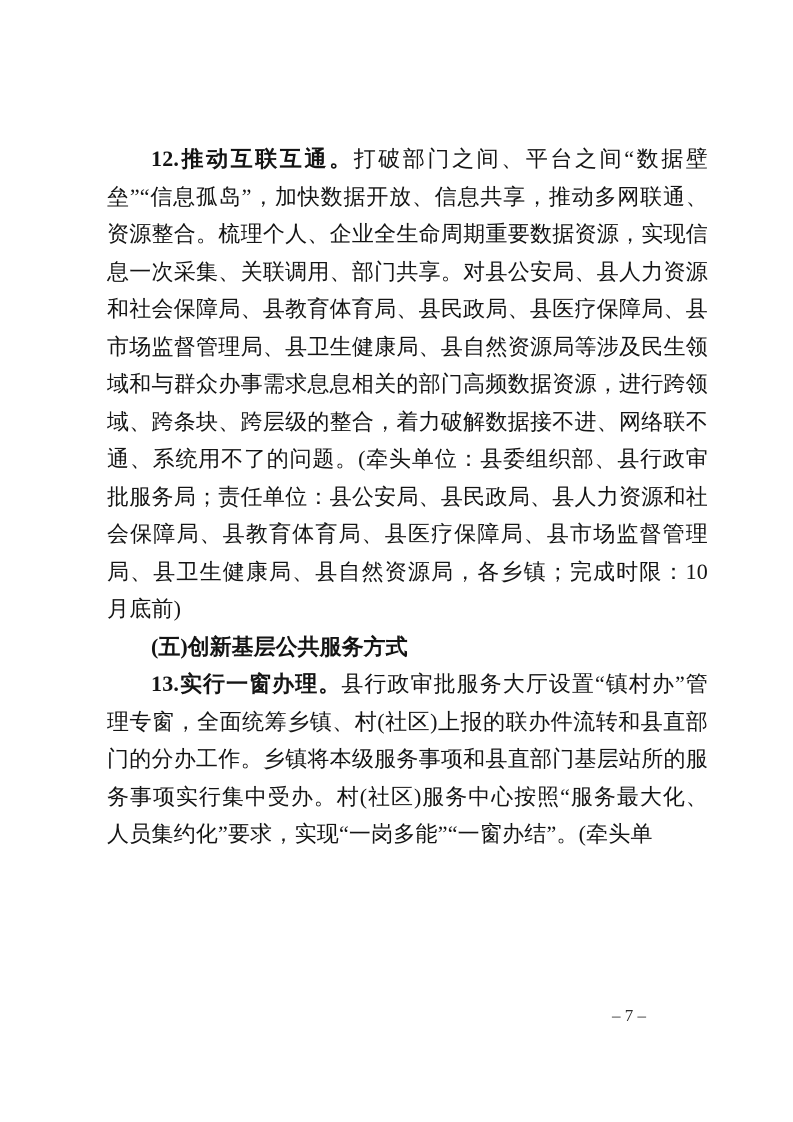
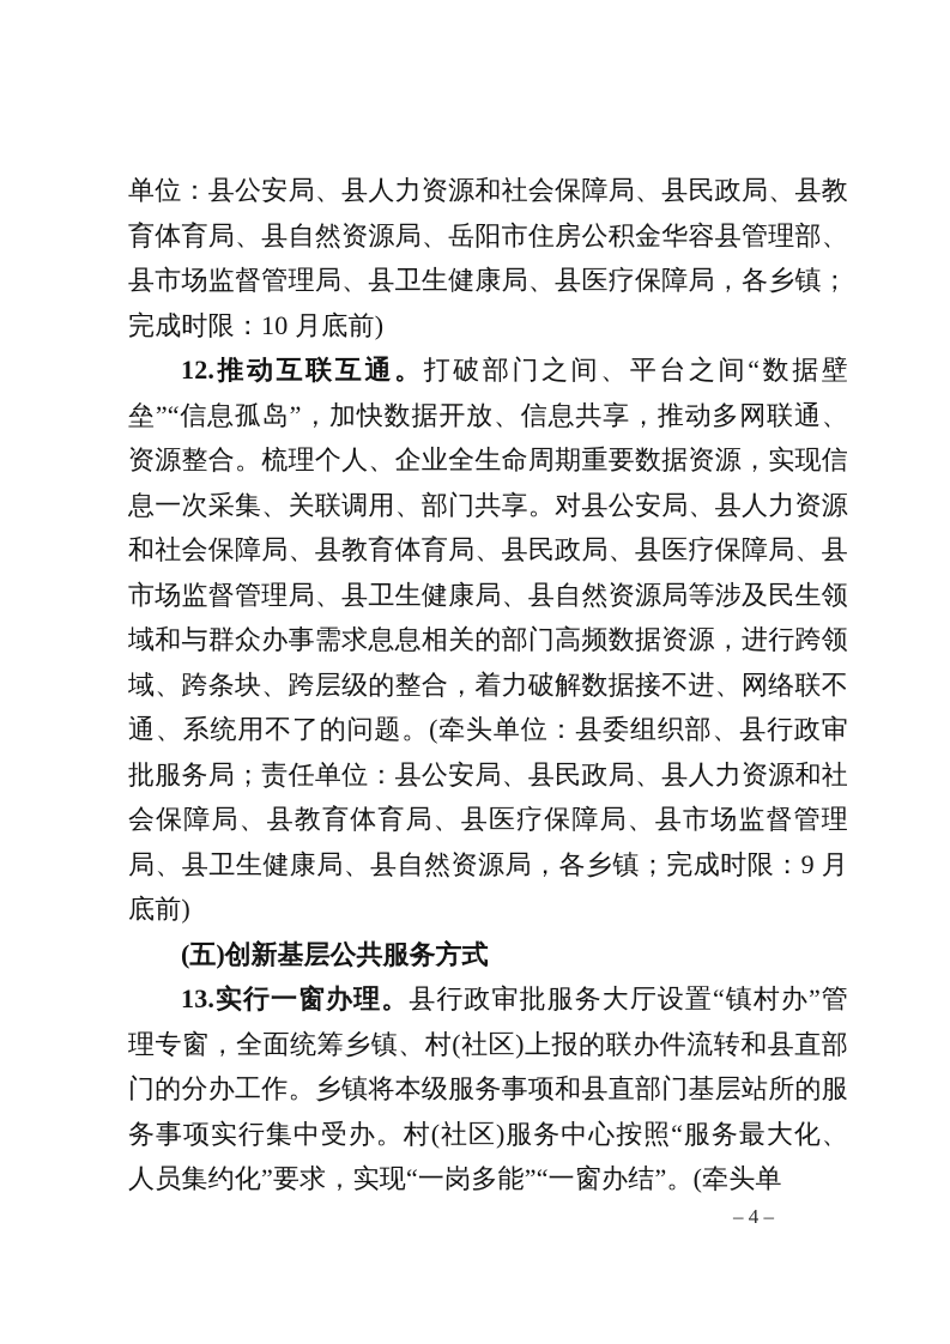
+ 单位：县公安局、县人力资源和社会保障局、县民政局、县教育体育局、县自然资源局、岳阳市住房公积金华容县管理部、县市场监督管理局、县卫生健康局、县医疗保障局，各乡镇；完成时限：10 月底前)
- 12.推动互联互通。打破部门之间、平台之间“数据壁垒”“信息孤岛”，加快数据开放、信息共享，推动多网联通、资源整合。梳理个人、企业全生命周期重要数据资源，实现信息一次采集、关联调用、部门共享。对县公安局、县人力资源和社会保障局、县教育体育局、县民政局、县医疗保障局、县市场监督管理局、县卫生健康局、县自然资源局等涉及民生领域和与群众办事需求息息相关的部门高频数据资源，进行跨领域、跨条块、跨层级的整合，着力破解数据接不进、网络联不通、系统用不了的问题。(牵头单位：县委组织部、县行政审批服务局；责任单位：县公安局、县民政局、县人力资源和社会保障局、县教育体育局、县医疗保障局、县市场监督管理局、县卫生健康局、县自然资源局，各乡镇；完成时限：10 月底前)
+ 12.推动互联互通。打破部门之间、平台之间“数据壁垒”“信息孤岛”，加快数据开放、信息共享，推动多网联通、资源整合。梳理个人、企业全生命周期重要数据资源，实现信息一次采集、关联调用、部门共享。对县公安局、县人力资源和社会保障局、县教育体育局、县民政局、县医疗保障局、县市场监督管理局、县卫生健康局、县自然资源局等涉及民生领域和与群众办事需求息息相关的部门高频数据资源，进行跨领域、跨条块、跨层级的整合，着力破解数据接不进、网络联不通、系统用不了的问题。(牵头单位：县委组织部、县行政审批服务局；责任单位：县公安局、县民政局、县人力资源和社会保障局、县教育体育局、县医疗保障局、县市场监督管理局、县卫生健康局、县自然资源局，各乡镇；完成时限：9 月底前)
  (五)创新基层公共服务方式
  13.实行一窗办理。县行政审批服务大厅设置“镇村办”管理专窗，全面统筹乡镇、村(社区)上报的联办件流转和县直部门的分办工作。乡镇将本级服务事项和县直部门基层站所的服务事项实行集中受办。村(社区)服务中心按照“服务最大化、人员集约化”要求，实现“一岗多能”“一窗办结”。(牵头单
- – 7 –
+ – 4 –
